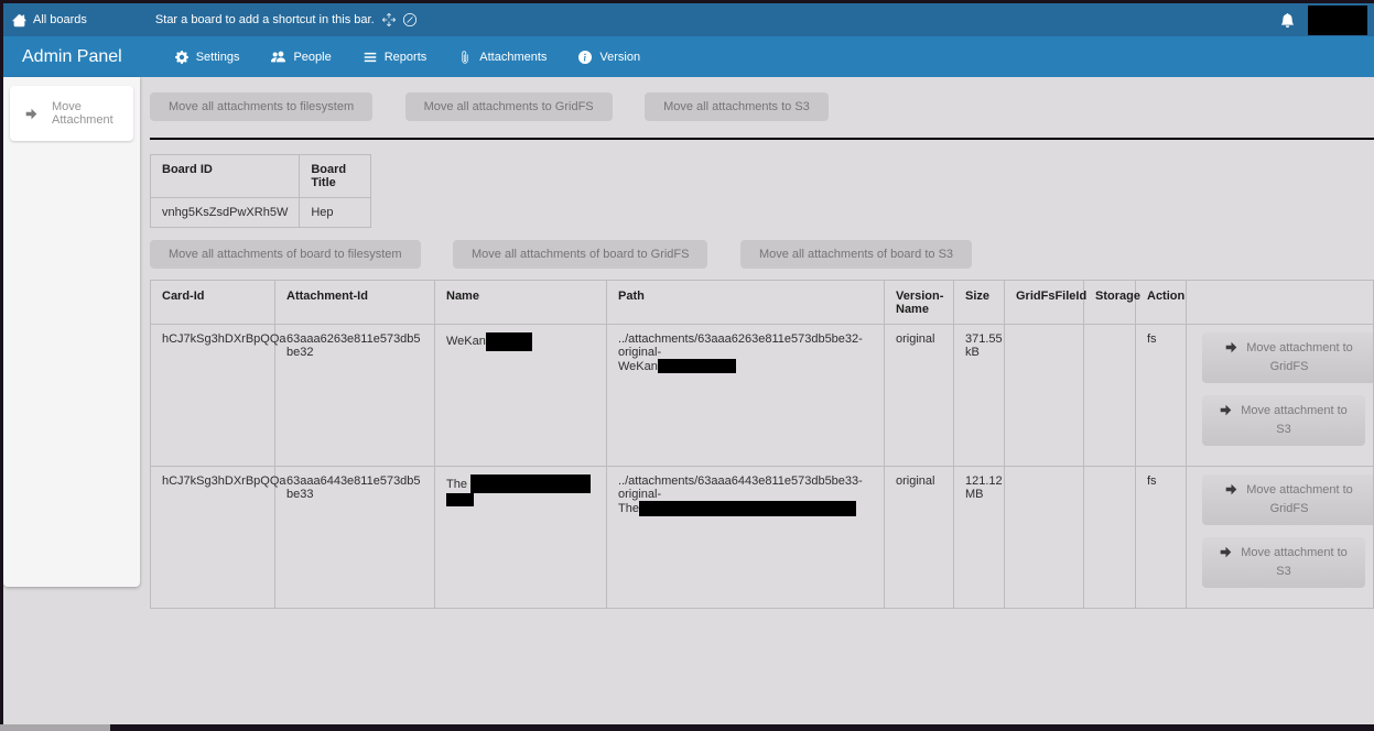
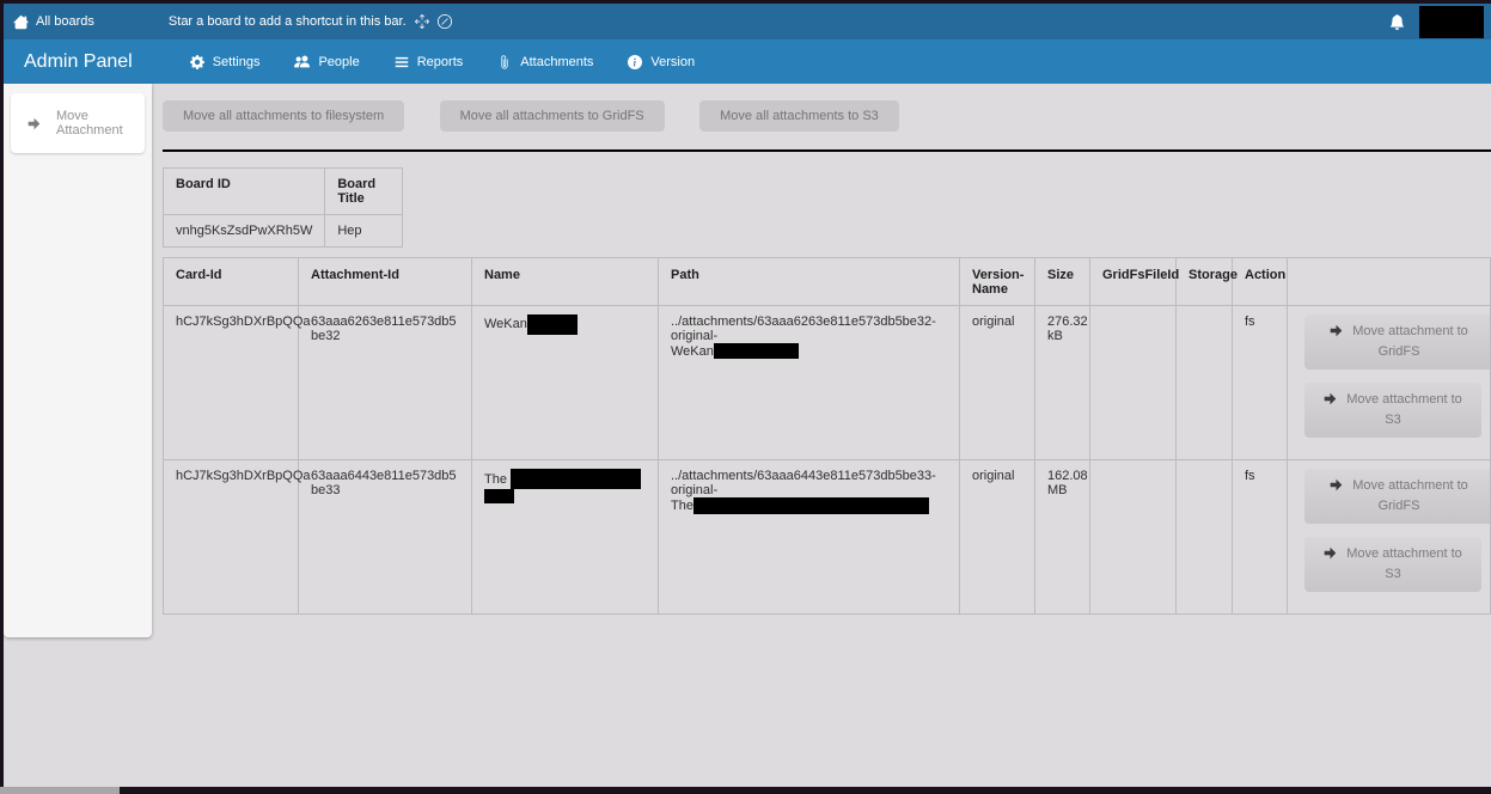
  All boards
  Star a board to add a shortcut in this bar.
  Admin Panel
  Settings
  People
  Reports
  Attachments
  Version
  Move Attachment
  Move all attachments to filesystem Move all attachments to GridFS Move all attachments to S3
  Board ID	Board Title
  vnhg5KsZsdPwXRh5W	Hep
- Move all attachments of board to filesystem Move all attachments of board to GridFS Move all attachments of board to S3
  Card-Id	Attachment-Id	Name	Path	Version-Name	Size	GridFsFileId	Storage	Action
- hCJ7kSg3hDXrBpQQa	63aaa6263e811e573db5be32	WeKan	../attachments/63aaa6263e811e573db5be32-original-WeKan	original	371.55 kB			fs	Move attachment to GridFS Move attachment to S3
+ hCJ7kSg3hDXrBpQQa	63aaa6263e811e573db5be32	WeKan	../attachments/63aaa6263e811e573db5be32-original-WeKan	original	276.32 kB			fs	Move attachment to GridFS Move attachment to S3
- hCJ7kSg3hDXrBpQQa	63aaa6443e811e573db5be33	The	../attachments/63aaa6443e811e573db5be33-original-The	original	121.12 MB			fs	Move attachment to GridFS Move attachment to S3
+ hCJ7kSg3hDXrBpQQa	63aaa6443e811e573db5be33	The	../attachments/63aaa6443e811e573db5be33-original-The	original	162.08 MB			fs	Move attachment to GridFS Move attachment to S3
